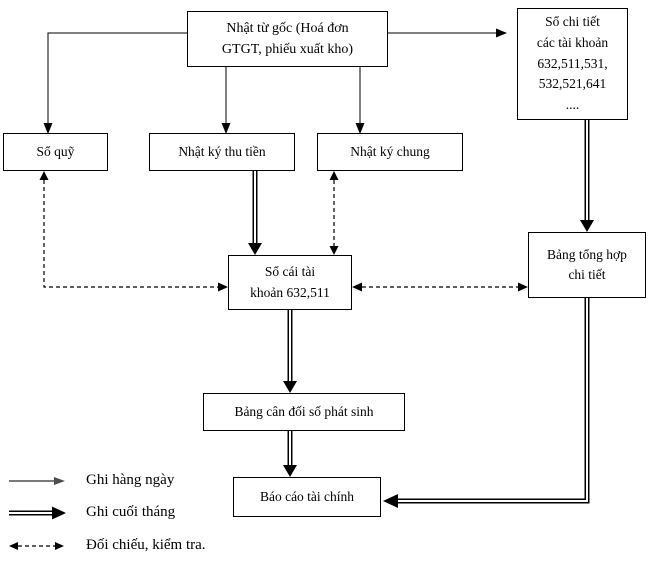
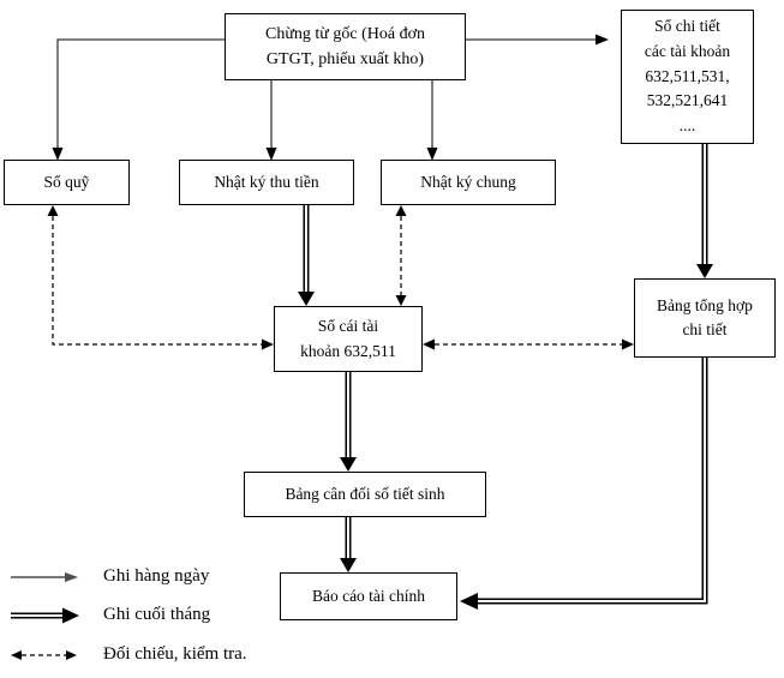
- Nhật từ gốc (Hoá đơn
+ Chừng từ gốc (Hoá đơn
  GTGT, phiếu xuất kho)
  Sổ chi tiết
  các tài khoản
  632,511,531,
  532,521,641
  ....
  Sổ quỹ
  Nhật ký thu tiền
  Nhật ký chung
  Sổ cái tài
  khoản 632,511
  Bảng tổng hợp
  chi tiết
- Bảng cân đối số phát sinh
+ Bảng cân đối số tiết sinh
  Báo cáo tài chính
  Ghi hàng ngày
  Ghi cuối tháng
  Đối chiếu, kiểm tra.
